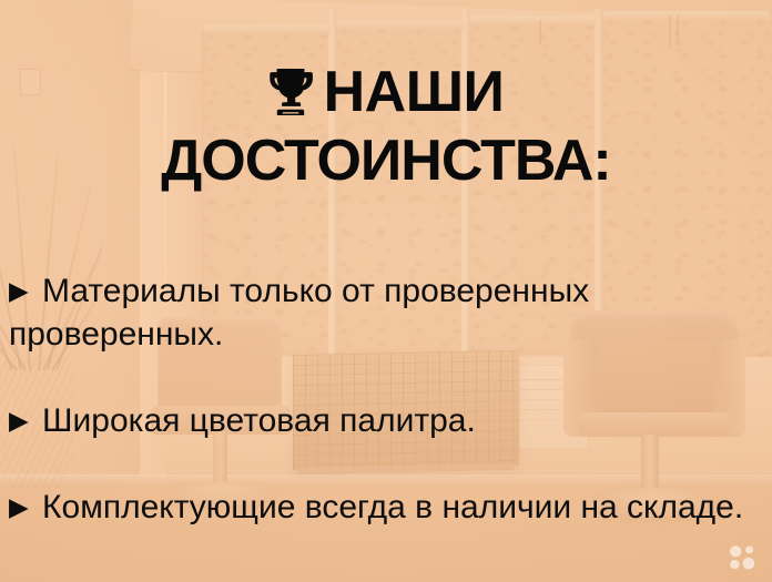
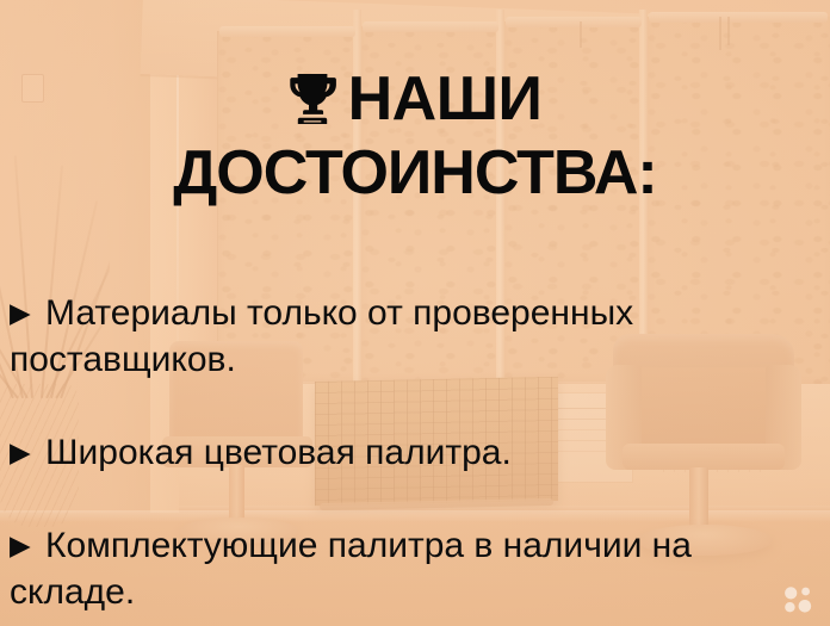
  НАШИ
  ДОСТОИНСТВА:
- ▶ Материалы только от проверенных проверенных.
+ ▶ Материалы только от проверенных поставщиков.
  ▶ Широкая цветовая палитра.
- ▶ Комплектующие всегда в наличии на складе.
+ ▶ Комплектующие палитра в наличии на складе.
